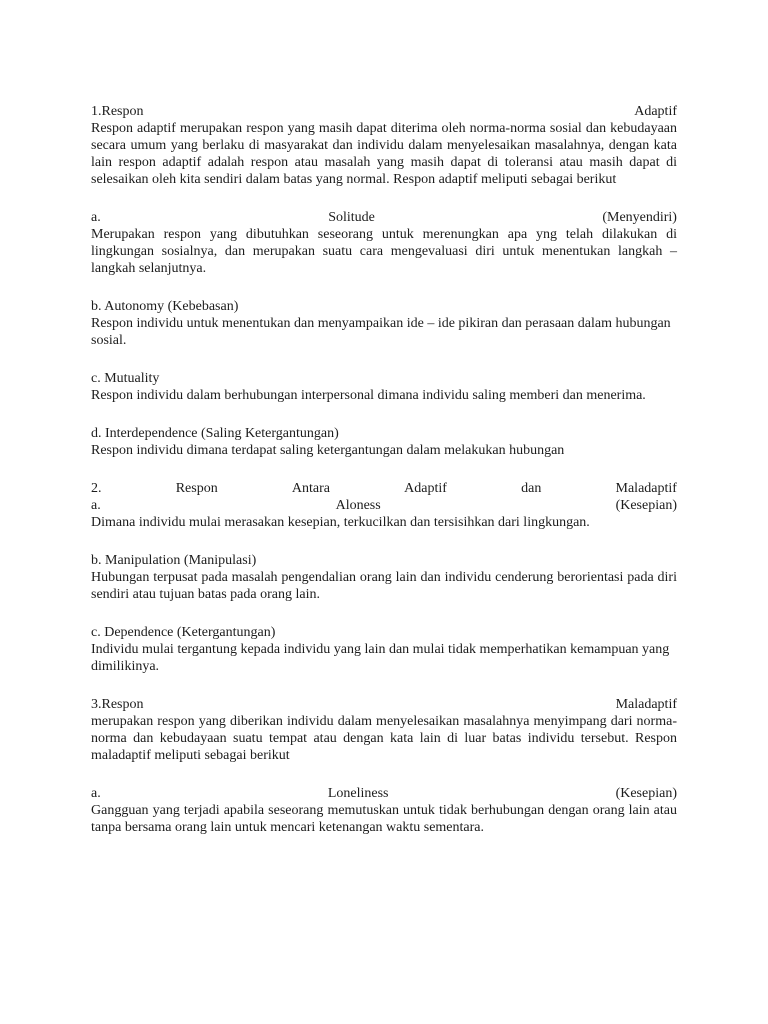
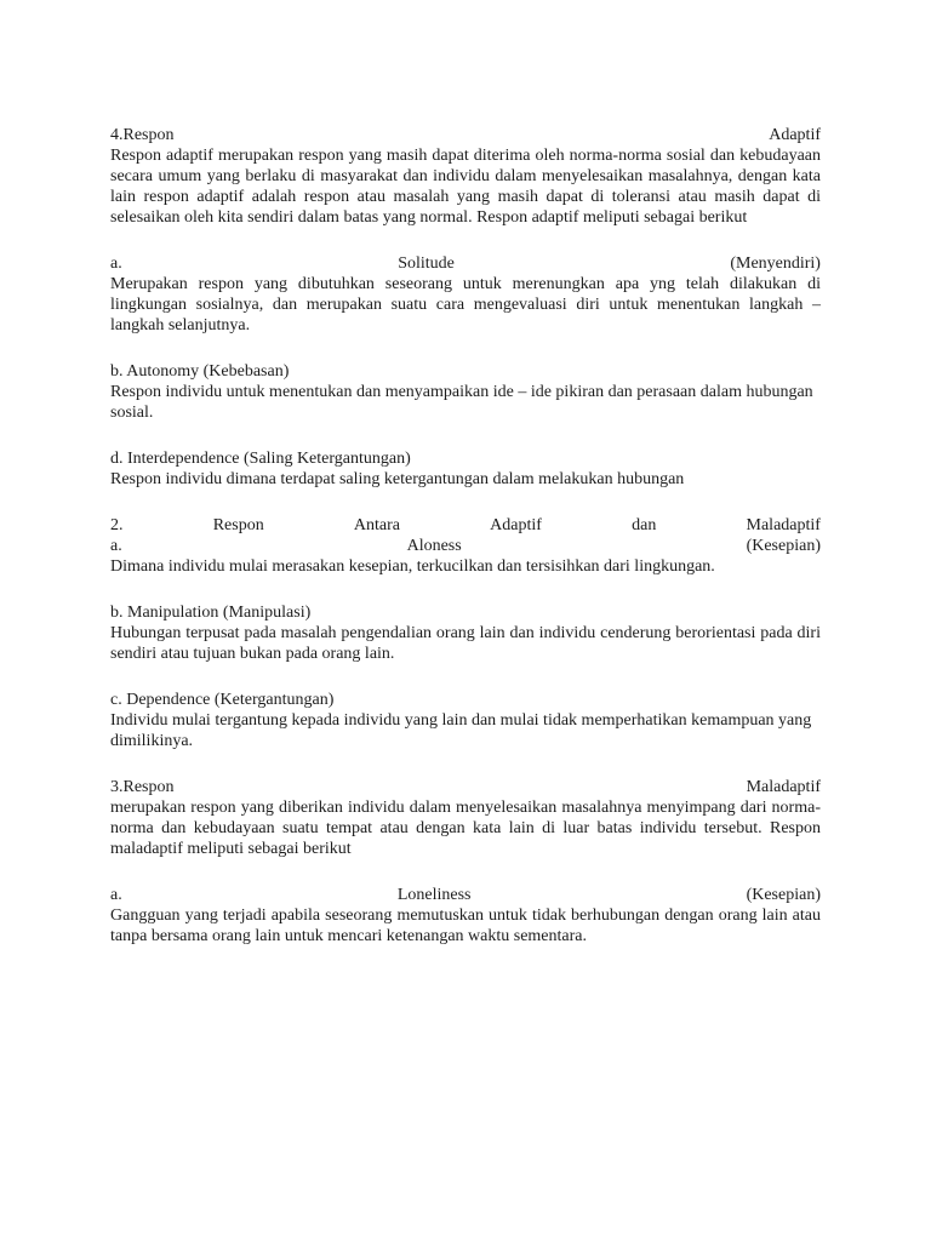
- 1.Respon
+ 4.Respon
  Adaptif
  Respon adaptif merupakan respon yang masih dapat diterima oleh norma-norma sosial dan kebudayaan secara umum yang berlaku di masyarakat dan individu dalam menyelesaikan masalahnya, dengan kata lain respon adaptif adalah respon atau masalah yang masih dapat di toleransi atau masih dapat di selesaikan oleh kita sendiri dalam batas yang normal. Respon adaptif meliputi sebagai berikut
  a.
  Solitude
  (Menyendiri)
  Merupakan respon yang dibutuhkan seseorang untuk merenungkan apa yng telah dilakukan di lingkungan sosialnya, dan merupakan suatu cara mengevaluasi diri untuk menentukan langkah – langkah selanjutnya.
  b. Autonomy (Kebebasan)
  Respon individu untuk menentukan dan menyampaikan ide – ide pikiran dan perasaan dalam hubungan sosial.
- c. Mutuality
- Respon individu dalam berhubungan interpersonal dimana individu saling memberi dan menerima.
  d. Interdependence (Saling Ketergantungan)
  Respon individu dimana terdapat saling ketergantungan dalam melakukan hubungan
  2.
  Respon
  Antara
  Adaptif
  dan
  Maladaptif
  a.
  Aloness
  (Kesepian)
  Dimana individu mulai merasakan kesepian, terkucilkan dan tersisihkan dari lingkungan.
  b. Manipulation (Manipulasi)
- Hubungan terpusat pada masalah pengendalian orang lain dan individu cenderung berorientasi pada diri sendiri atau tujuan batas pada orang lain.
+ Hubungan terpusat pada masalah pengendalian orang lain dan individu cenderung berorientasi pada diri sendiri atau tujuan bukan pada orang lain.
  c. Dependence (Ketergantungan)
  Individu mulai tergantung kepada individu yang lain dan mulai tidak memperhatikan kemampuan yang dimilikinya.
  3.Respon
  Maladaptif
  merupakan respon yang diberikan individu dalam menyelesaikan masalahnya menyimpang dari norma- norma dan kebudayaan suatu tempat atau dengan kata lain di luar batas individu tersebut. Respon maladaptif meliputi sebagai berikut
  a.
  Loneliness
  (Kesepian)
  Gangguan yang terjadi apabila seseorang memutuskan untuk tidak berhubungan dengan orang lain atau tanpa bersama orang lain untuk mencari ketenangan waktu sementara.
